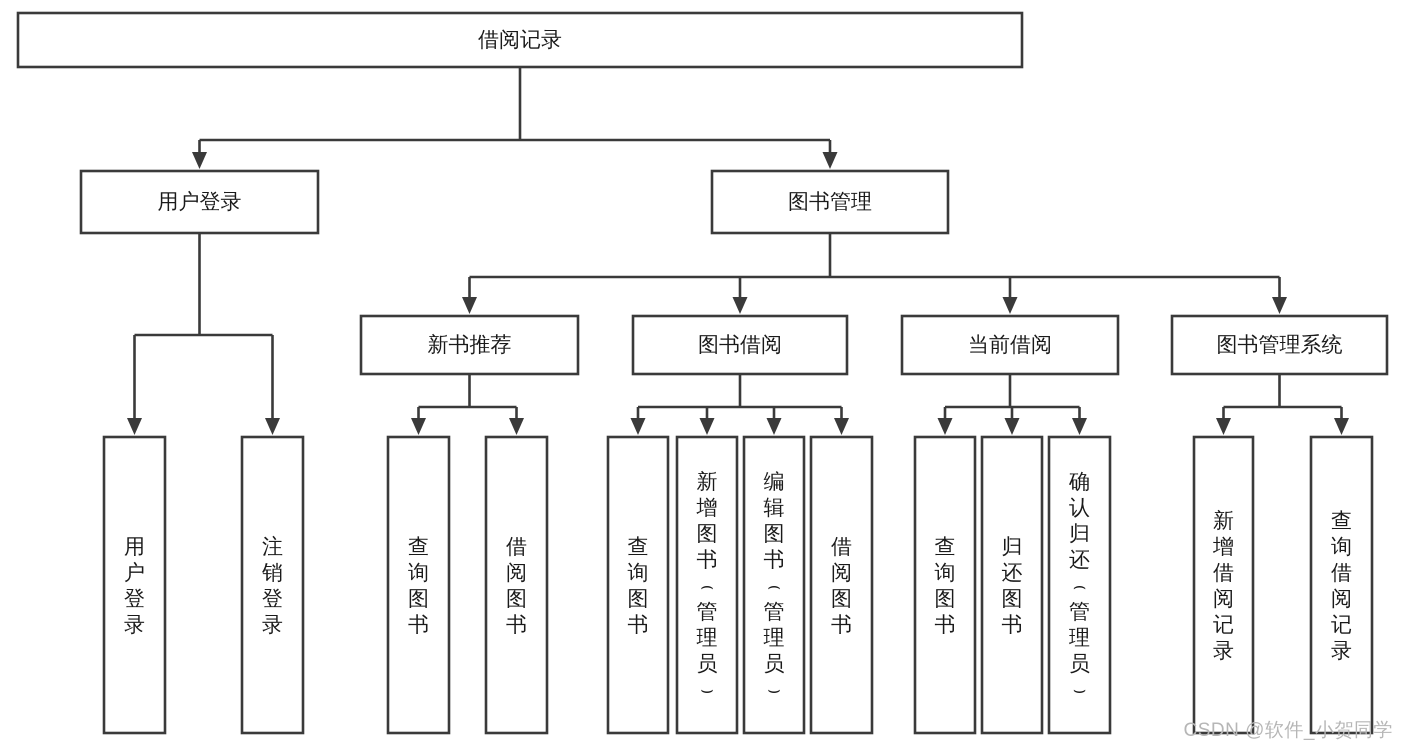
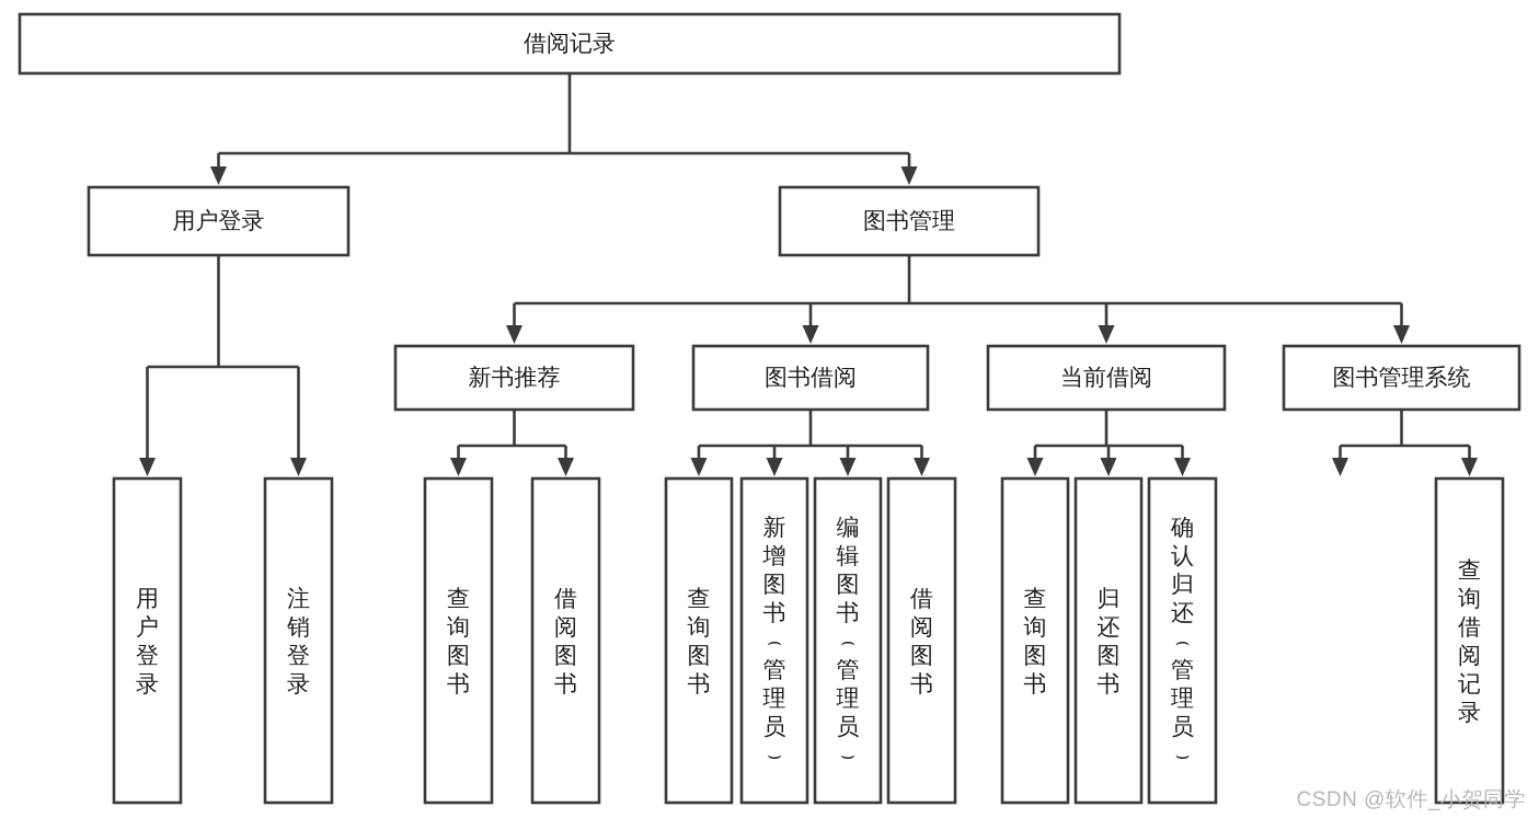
  借阅记录
  用户登录
  图书管理
  新书推荐
  图书借阅
  当前借阅
  图书管理系统
  用户登录
  注销登录
  查询图书
  借阅图书
  查询图书
  新增图书 ⌢ 管理员 ⌣
  编辑图书 ⌢ 管理员 ⌣
  借阅图书
  查询图书
  归还图书
  确认归还 ⌢ 管理员 ⌣
- 新增借阅记录
  查询借阅记录
  CSDN @软件_小贺同学
